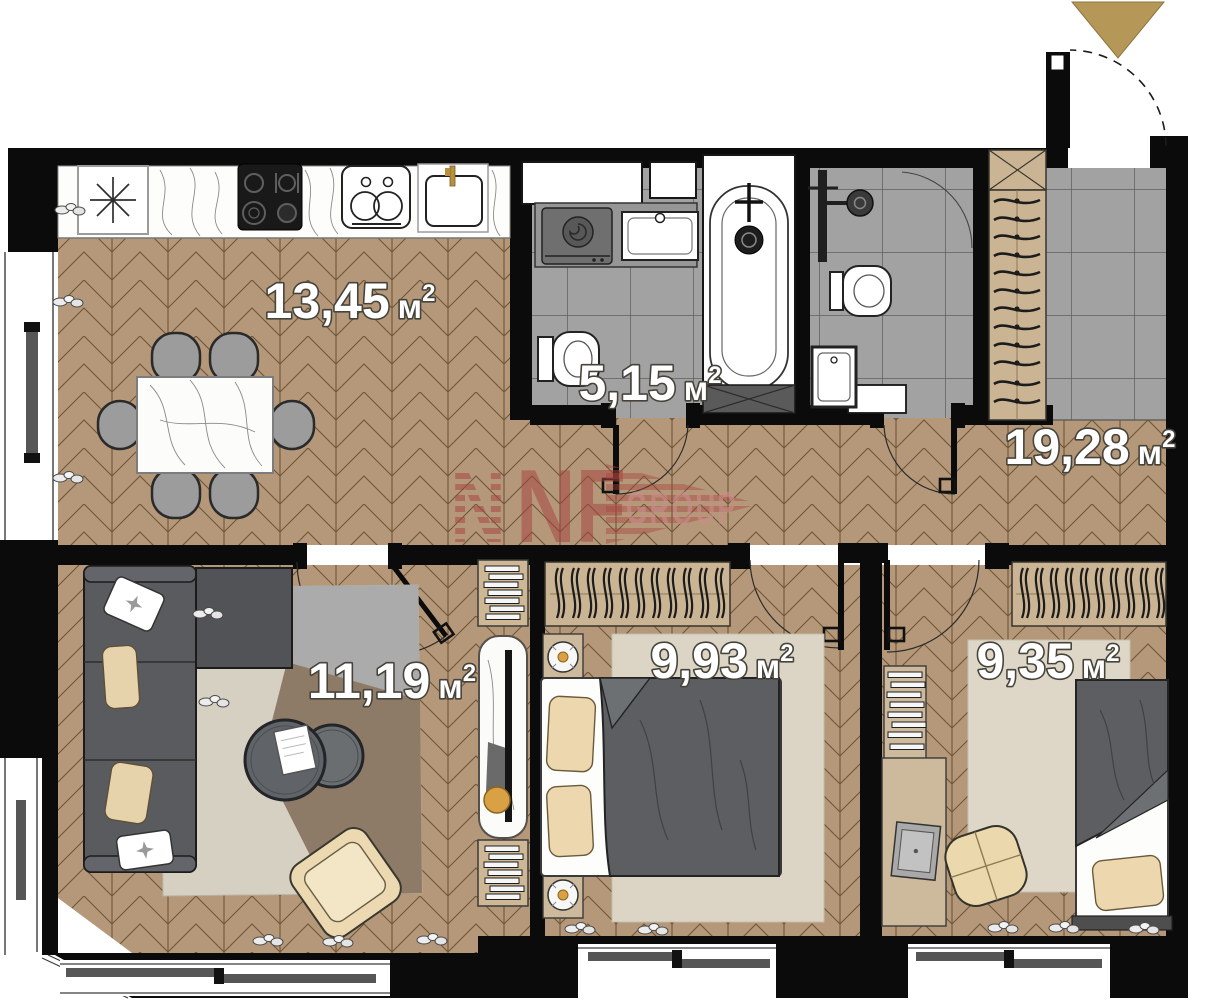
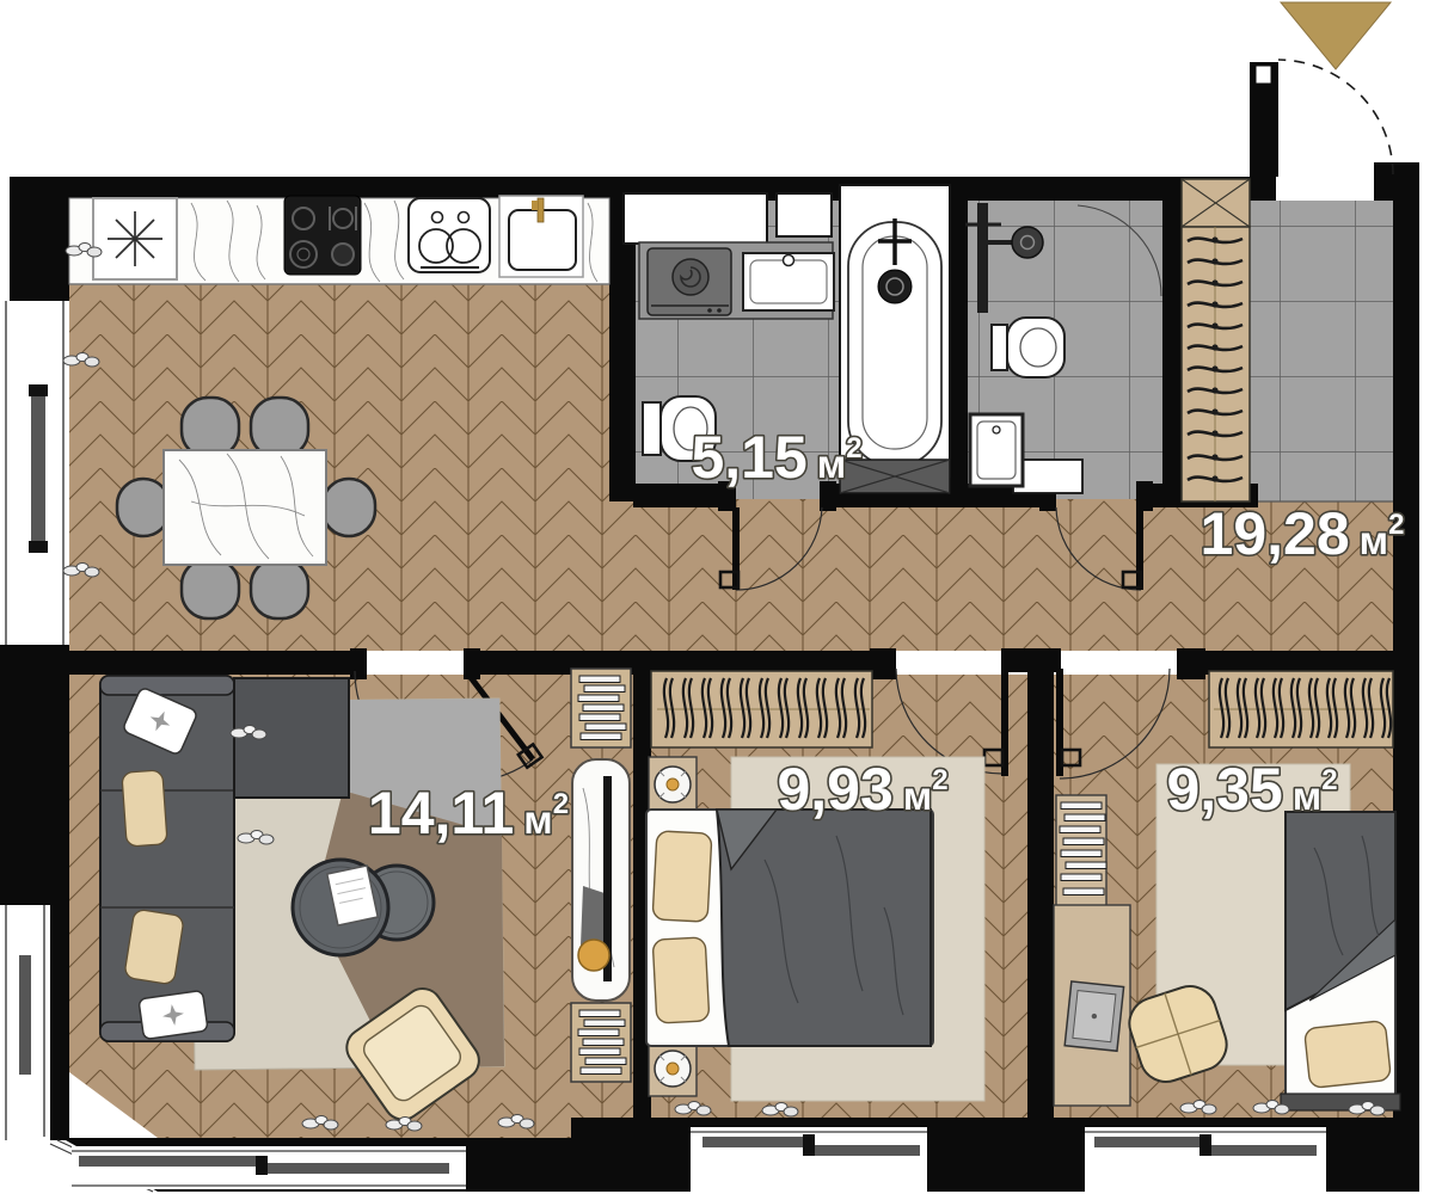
- N
- NF
- GROUP
- 13,45 м2
  5,15 м2
  19,28 м2
- 11,19 м2
+ 14,11 м2
  9,93 м2
  9,35 м2
